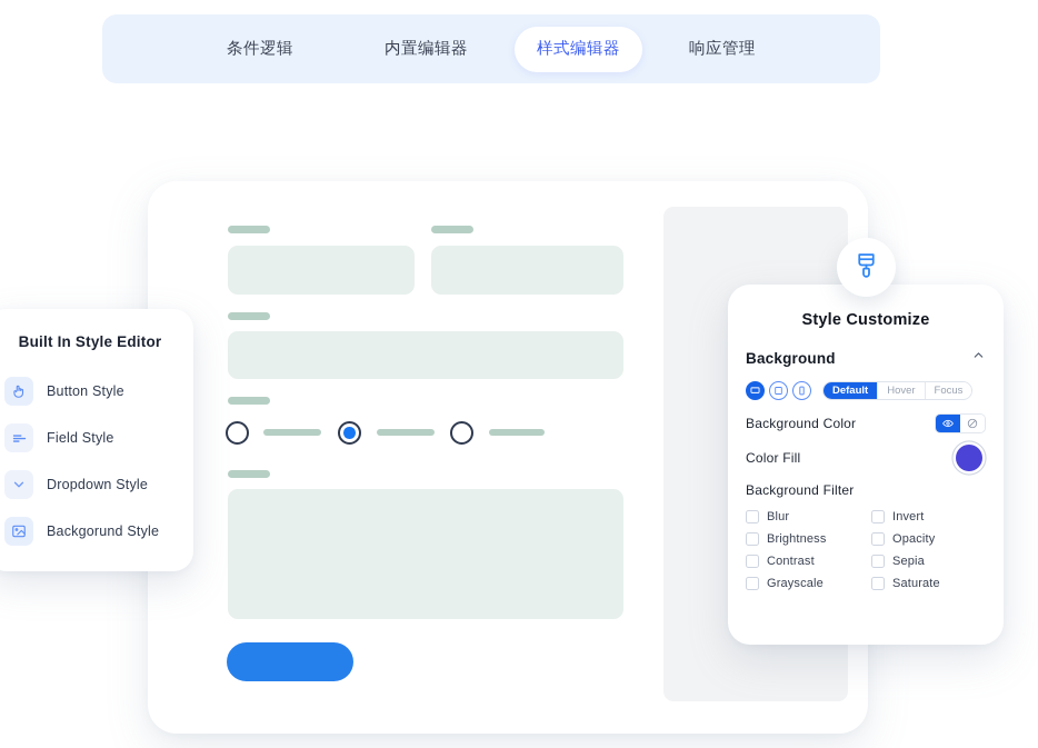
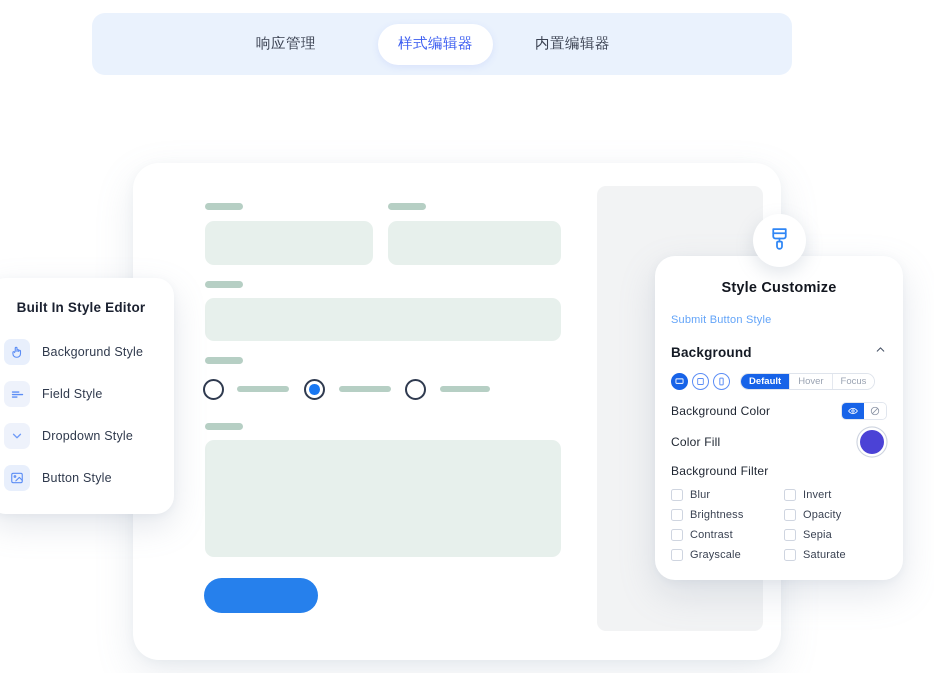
- 条件逻辑
- 内置编辑器
+ 响应管理
  样式编辑器
- 响应管理
+ 内置编辑器
  Built In Style Editor
- Button Style
+ Backgorund Style
  Field Style
  Dropdown Style
- Backgorund Style
+ Button Style
  Style Customize
+ Submit Button Style
  Background
  Default
  Hover
  Focus
  Background Color
  Color Fill
  Background Filter
  Blur
  Invert
  Brightness
  Opacity
  Contrast
  Sepia
  Grayscale
  Saturate
